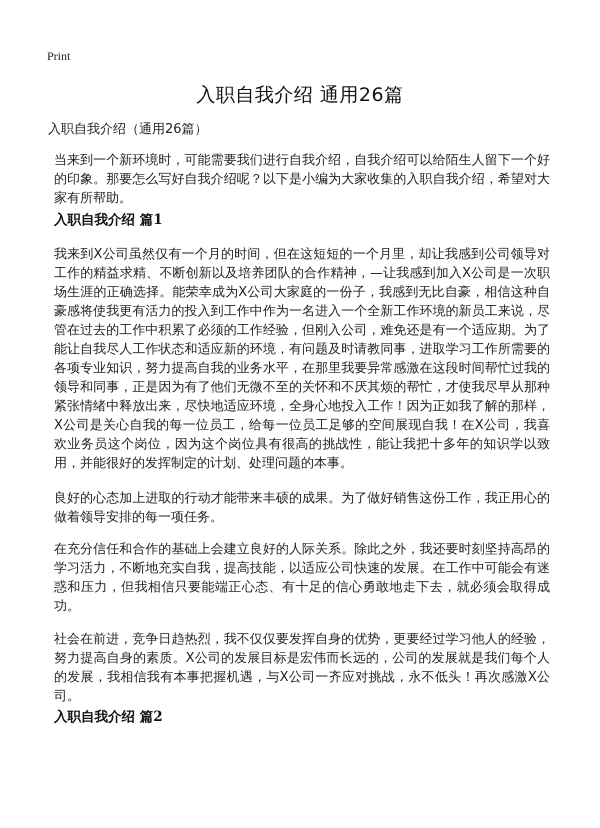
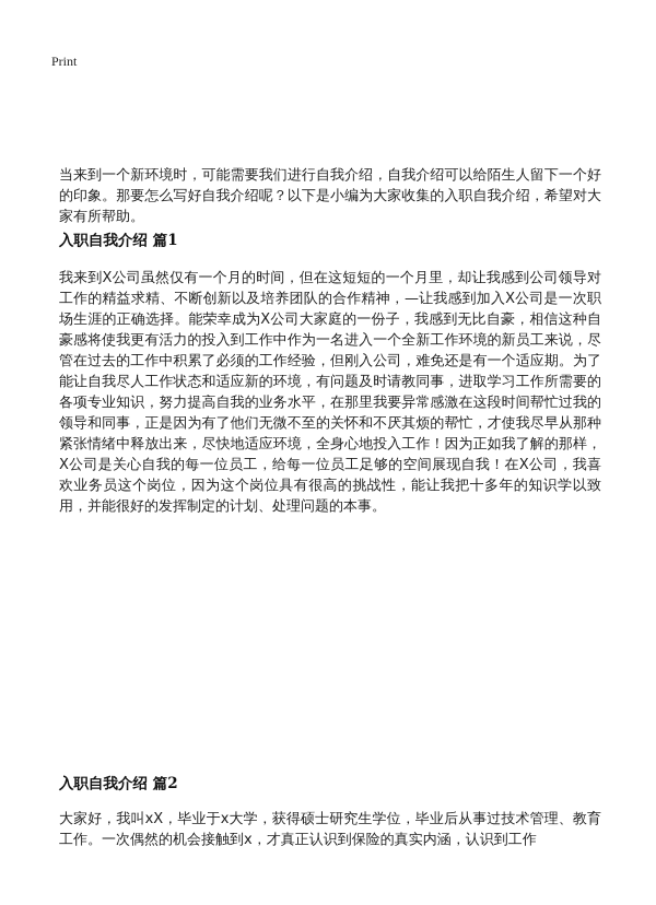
  Print
- 入职自我介绍 通用26篇
- 入职自我介绍（通用26篇）
  当来到一个新环境时，可能需要我们进行自我介绍，自我介绍可以给陌生人留下一个好的印象。那要怎么写好自我介绍呢？以下是小编为大家收集的入职自我介绍，希望对大家有所帮助。
  入职自我介绍 篇1
  我来到X公司虽然仅有一个月的时间，但在这短短的一个月里，却让我感到公司领导对工作的精益求精、不断创新以及培养团队的合作精神，—让我感到加入X公司是一次职场生涯的正确选择。能荣幸成为X公司大家庭的一份子，我感到无比自豪，相信这种自豪感将使我更有活力的投入到工作中作为一名进入一个全新工作环境的新员工来说，尽管在过去的工作中积累了必须的工作经验，但刚入公司，难免还是有一个适应期。为了能让自我尽人工作状态和适应新的环境，有问题及时请教同事，进取学习工作所需要的各项专业知识，努力提高自我的业务水平，在那里我要异常感激在这段时间帮忙过我的领导和同事，正是因为有了他们无微不至的关怀和不厌其烦的帮忙，才使我尽早从那种紧张情绪中释放出来，尽快地适应环境，全身心地投入工作！因为正如我了解的那样，X公司是关心自我的每一位员工，给每一位员工足够的空间展现自我！在X公司，我喜欢业务员这个岗位，因为这个岗位具有很高的挑战性，能让我把十多年的知识学以致用，并能很好的发挥制定的计划、处理问题的本事。
- 良好的心态加上进取的行动才能带来丰硕的成果。为了做好销售这份工作，我正用心的做着领导安排的每一项任务。
- 在充分信任和合作的基础上会建立良好的人际关系。除此之外，我还要时刻坚持高昂的学习活力，不断地充实自我，提高技能，以适应公司快速的发展。在工作中可能会有迷惑和压力，但我相信只要能端正心态、有十足的信心勇敢地走下去，就必须会取得成功。
- 社会在前进，竞争日趋热烈，我不仅仅要发挥自身的优势，更要经过学习他人的经验，努力提高自身的素质。X公司的发展目标是宏伟而长远的，公司的发展就是我们每个人的发展，我相信我有本事把握机遇，与X公司一齐应对挑战，永不低头！再次感激X公司。
  入职自我介绍 篇2
+ 大家好，我叫xX，毕业于x大学，获得硕士研究生学位，毕业后从事过技术管理、教育工作。一次偶然的机会接触到x，才真正认识到保险的真实内涵，认识到工作
